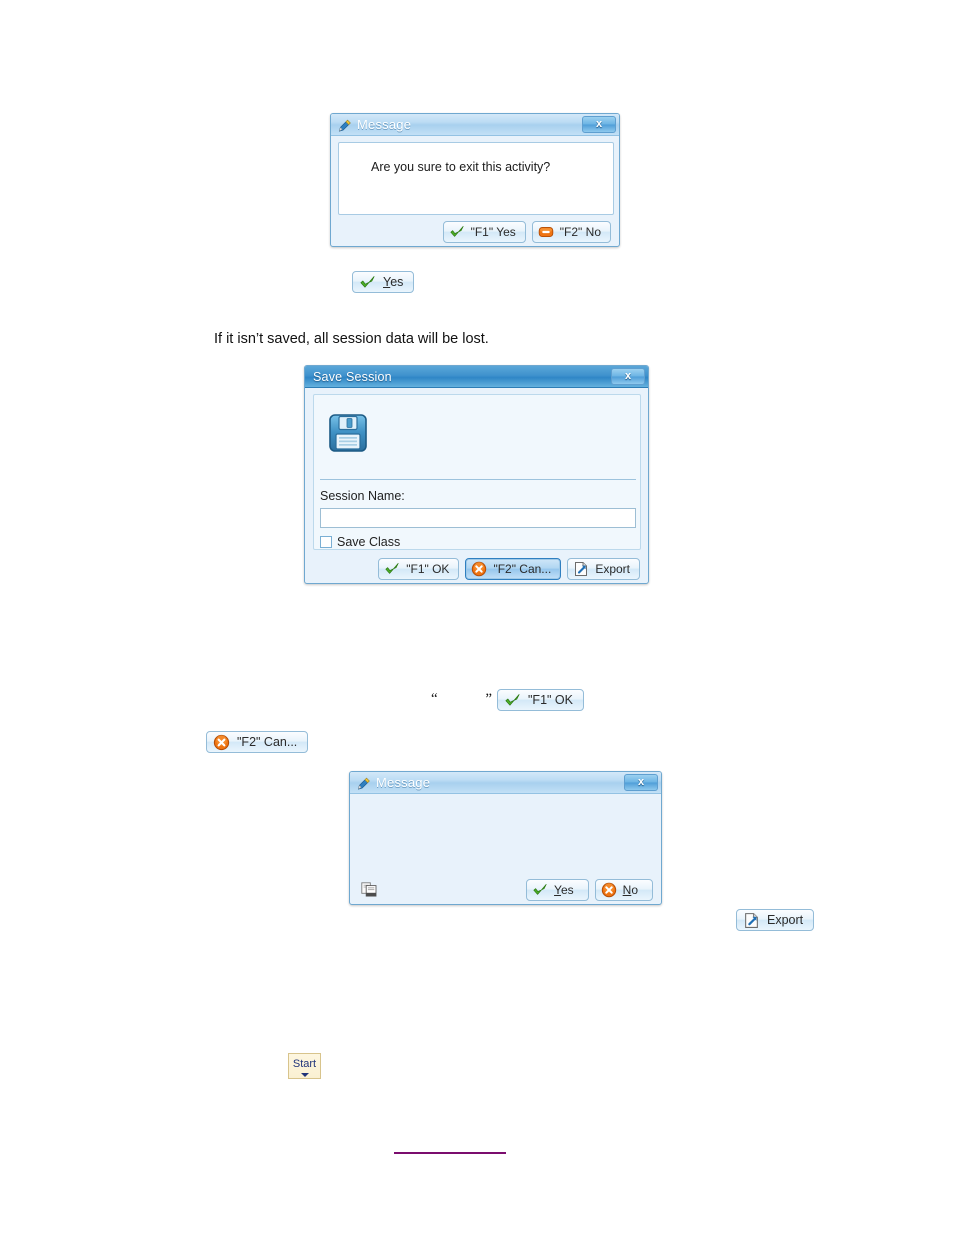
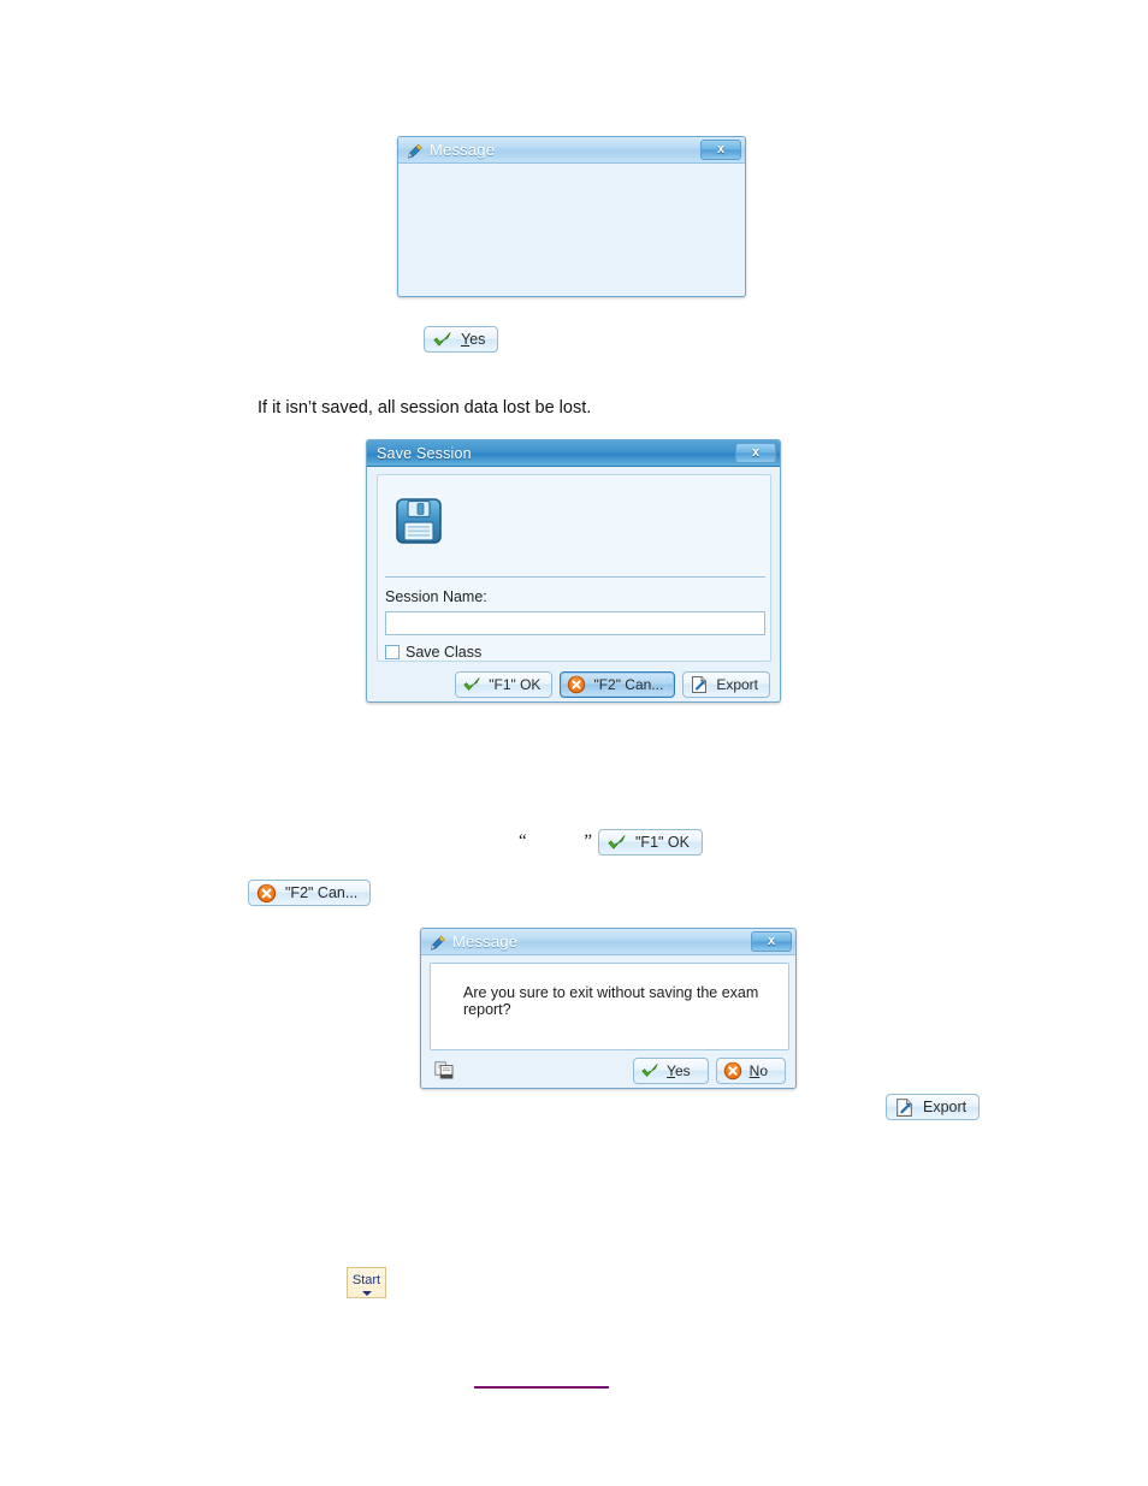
  Message
  x
- Are you sure to exit this activity?
- "F1" Yes
- "F2" No
  Yes
- If it isn’t saved, all session data will be lost.
+ If it isn’t saved, all session data lost be lost.
  Save Session
  x
  Session Name:
  Save Class
  "F1" OK
  "F2" Can...
  Export
  "F1" OK
  "F2" Can...
  Message
  x
+ Are you sure to exit without saving the exam report?
  Yes
  No
  Export
  Start
